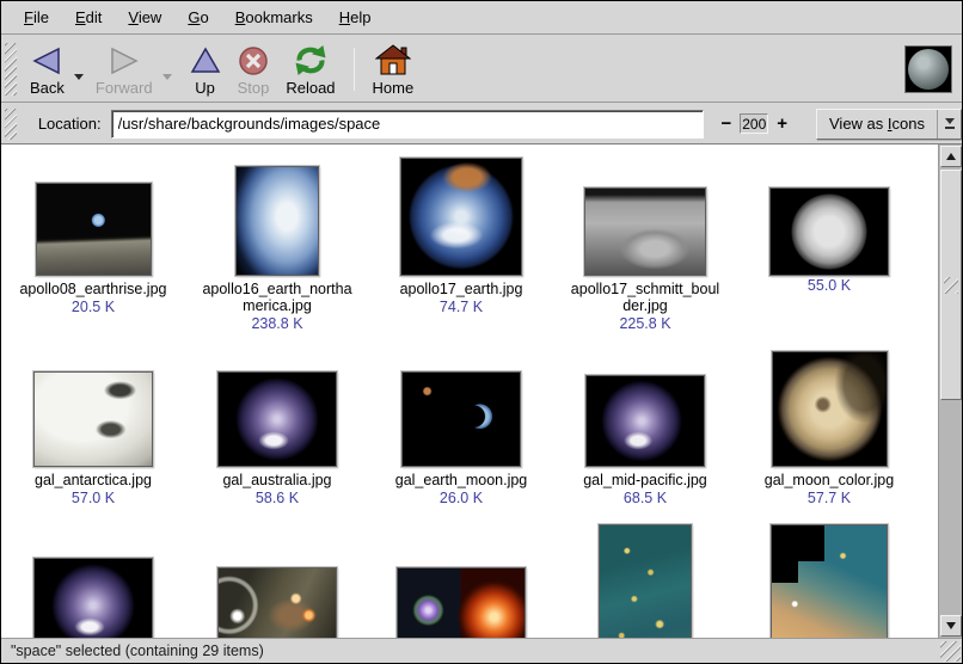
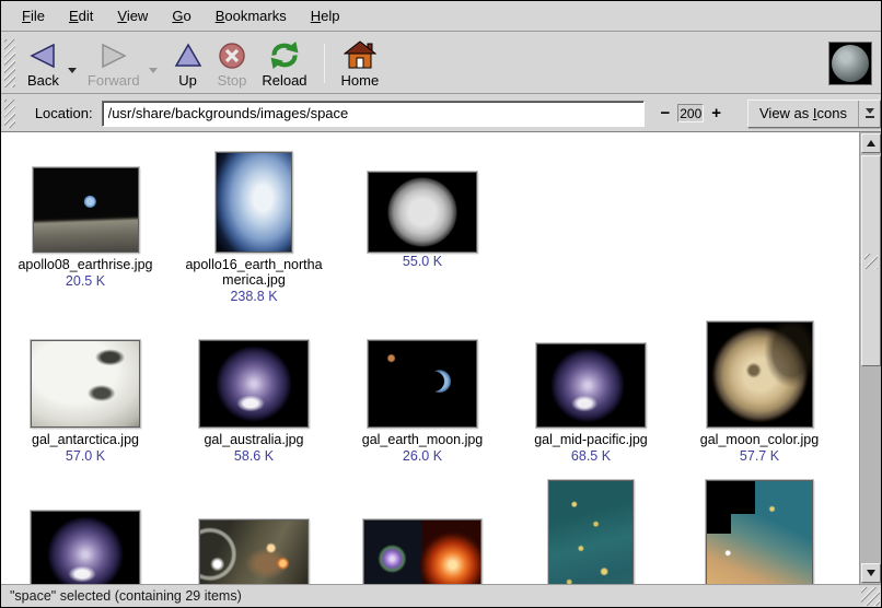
  File
  Edit
  View
  Go
  Bookmarks
  Help
  Back
  Forward
  Up
  Stop
  Reload
  Home
  Location:
  /usr/share/backgrounds/images/space
  −
  200
  +
  View as Icons
  apollo08_earthrise.jpg
  20.5 K
  apollo16_earth_northa
  merica.jpg
  238.8 K
- apollo17_earth.jpg
- 74.7 K
- apollo17_schmitt_boul
- der.jpg
- 225.8 K
  55.0 K
  gal_antarctica.jpg
  57.0 K
  gal_australia.jpg
  58.6 K
  gal_earth_moon.jpg
  26.0 K
  gal_mid-pacific.jpg
  68.5 K
  gal_moon_color.jpg
  57.7 K
  "space" selected (containing 29 items)
